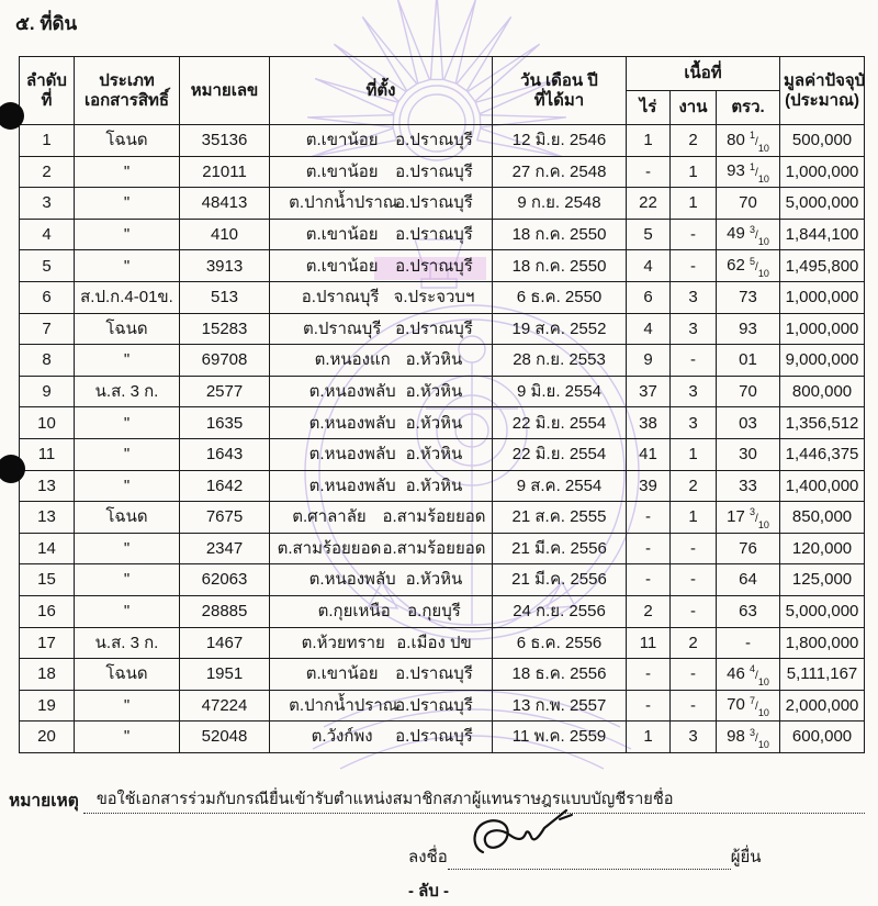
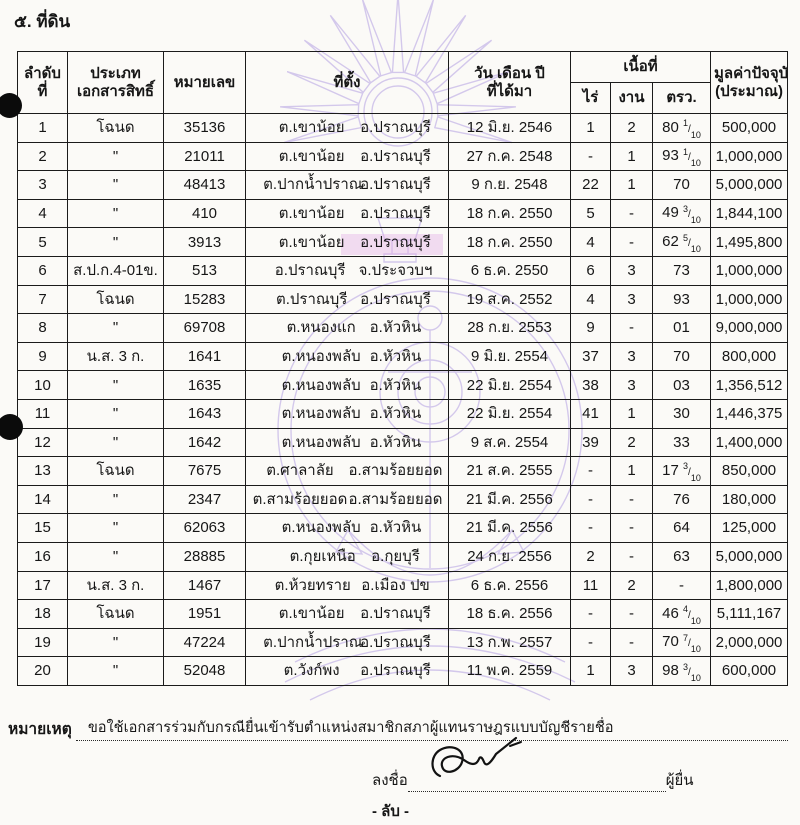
  ๕. ที่ดิน
  ลำดับ ที่	ประเภท เอกสารสิทธิ์	หมายเลข	ที่ตั้ง	วัน เดือน ปี ที่ได้มา	เนื้อที่	มูลค่าปัจจุบั (ประมาณ)
  ไร่	งาน	ตรว.
  1	โฉนด	35136	ต.เขาน้อย อ.ปราณบุรี	12 มิ.ย. 2546	1	2	80 1/10	500,000
  2	"	21011	ต.เขาน้อย อ.ปราณบุรี	27 ก.ค. 2548	-	1	93 1/10	1,000,000
  3	"	48413	ต.ปากน้ำปราณอ.ปราณบุรี	9 ก.ย. 2548	22	1	70	5,000,000
  4	"	410	ต.เขาน้อย อ.ปราณบุรี	18 ก.ค. 2550	5	-	49 3/10	1,844,100
  5	"	3913	ต.เขาน้อย อ.ปราณบุรี	18 ก.ค. 2550	4	-	62 5/10	1,495,800
  6	ส.ป.ก.4-01ข.	513	อ.ปราณบุรี จ.ประจวบฯ	6 ธ.ค. 2550	6	3	73	1,000,000
  7	โฉนด	15283	ต.ปราณบุรี อ.ปราณบุรี	19 ส.ค. 2552	4	3	93	1,000,000
  8	"	69708	ต.หนองแก อ.หัวหิน	28 ก.ย. 2553	9	-	01	9,000,000
- 9	น.ส. 3 ก.	2577	ต.หนองพลับ อ.หัวหิน	9 มิ.ย. 2554	37	3	70	800,000
+ 9	น.ส. 3 ก.	1641	ต.หนองพลับ อ.หัวหิน	9 มิ.ย. 2554	37	3	70	800,000
  10	"	1635	ต.หนองพลับ อ.หัวหิน	22 มิ.ย. 2554	38	3	03	1,356,512
  11	"	1643	ต.หนองพลับ อ.หัวหิน	22 มิ.ย. 2554	41	1	30	1,446,375
- 13	"	1642	ต.หนองพลับ อ.หัวหิน	9 ส.ค. 2554	39	2	33	1,400,000
+ 12	"	1642	ต.หนองพลับ อ.หัวหิน	9 ส.ค. 2554	39	2	33	1,400,000
  13	โฉนด	7675	ต.ศาลาลัย อ.สามร้อยยอด	21 ส.ค. 2555	-	1	17 3/10	850,000
- 14	"	2347	ต.สามร้อยยอดอ.สามร้อยยอด	21 มี.ค. 2556	-	-	76	120,000
+ 14	"	2347	ต.สามร้อยยอดอ.สามร้อยยอด	21 มี.ค. 2556	-	-	76	180,000
  15	"	62063	ต.หนองพลับ อ.หัวหิน	21 มี.ค. 2556	-	-	64	125,000
  16	"	28885	ต.กุยเหนือ อ.กุยบุรี	24 ก.ย. 2556	2	-	63	5,000,000
  17	น.ส. 3 ก.	1467	ต.ห้วยทราย อ.เมือง ปข	6 ธ.ค. 2556	11	2	-	1,800,000
  18	โฉนด	1951	ต.เขาน้อย อ.ปราณบุรี	18 ธ.ค. 2556	-	-	46 4/10	5,111,167
  19	"	47224	ต.ปากน้ำปราณอ.ปราณบุรี	13 ก.พ. 2557	-	-	70 7/10	2,000,000
  20	"	52048	ต.วังก์พง อ.ปราณบุรี	11 พ.ค. 2559	1	3	98 3/10	600,000
  หมายเหตุ
  ขอใช้เอกสารร่วมกับกรณียื่นเข้ารับตำแหน่งสมาชิกสภาผู้แทนราษฎรแบบบัญชีรายชื่อ
  ลงชื่อ
  ผู้ยื่น
  - ลับ -
